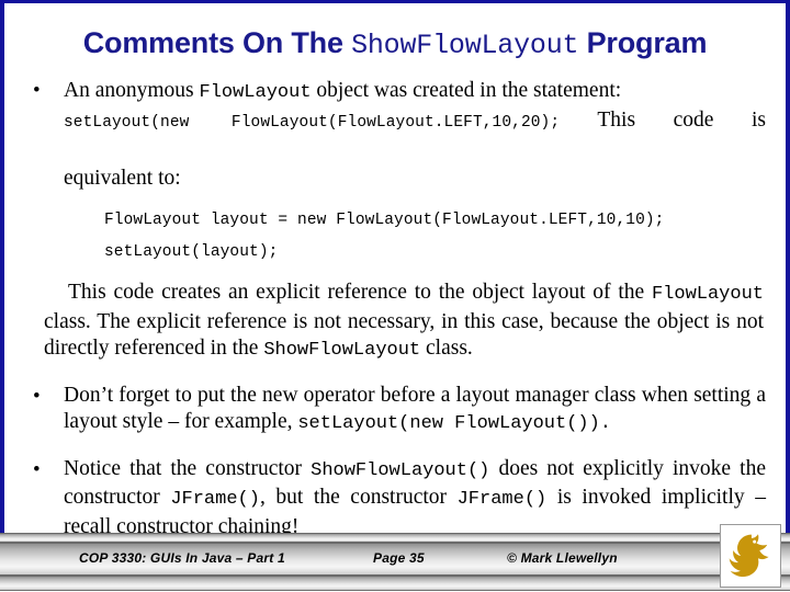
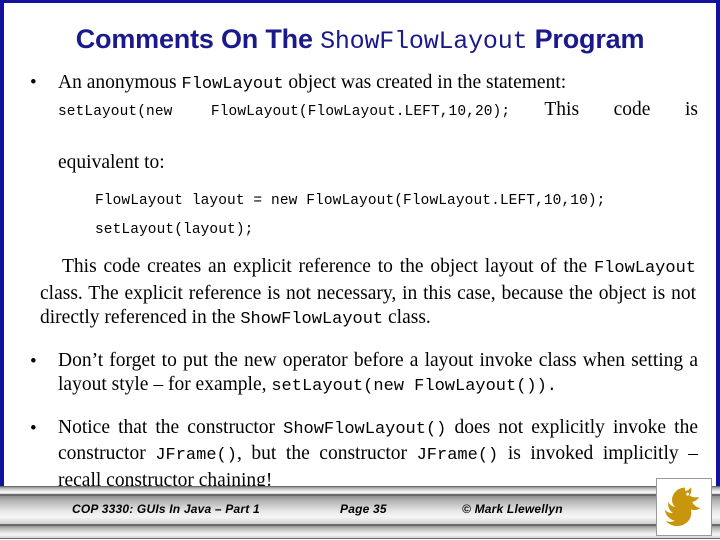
  Comments On The ShowFlowLayout Program
  •
  An anonymous FlowLayout object was created in the statement:
  setLayout(new FlowLayout(FlowLayout.LEFT,10,20); This code is
  equivalent to:
  FlowLayout layout = new FlowLayout(FlowLayout.LEFT,10,10);
  setLayout(layout);
  This code creates an explicit reference to the object layout of the FlowLayout class. The explicit reference is not necessary, in this case, because the object is not directly referenced in the ShowFlowLayout class.
  •
- Don’t forget to put the new operator before a layout manager class when setting a layout style – for example, setLayout(new FlowLayout()).
+ Don’t forget to put the new operator before a layout invoke class when setting a layout style – for example, setLayout(new FlowLayout()).
  •
  Notice that the constructor ShowFlowLayout() does not explicitly invoke the constructor JFrame(), but the constructor JFrame() is invoked implicitly – recall constructor chaining!
  COP 3330: GUIs In Java – Part 1
  Page 35
  © Mark Llewellyn
